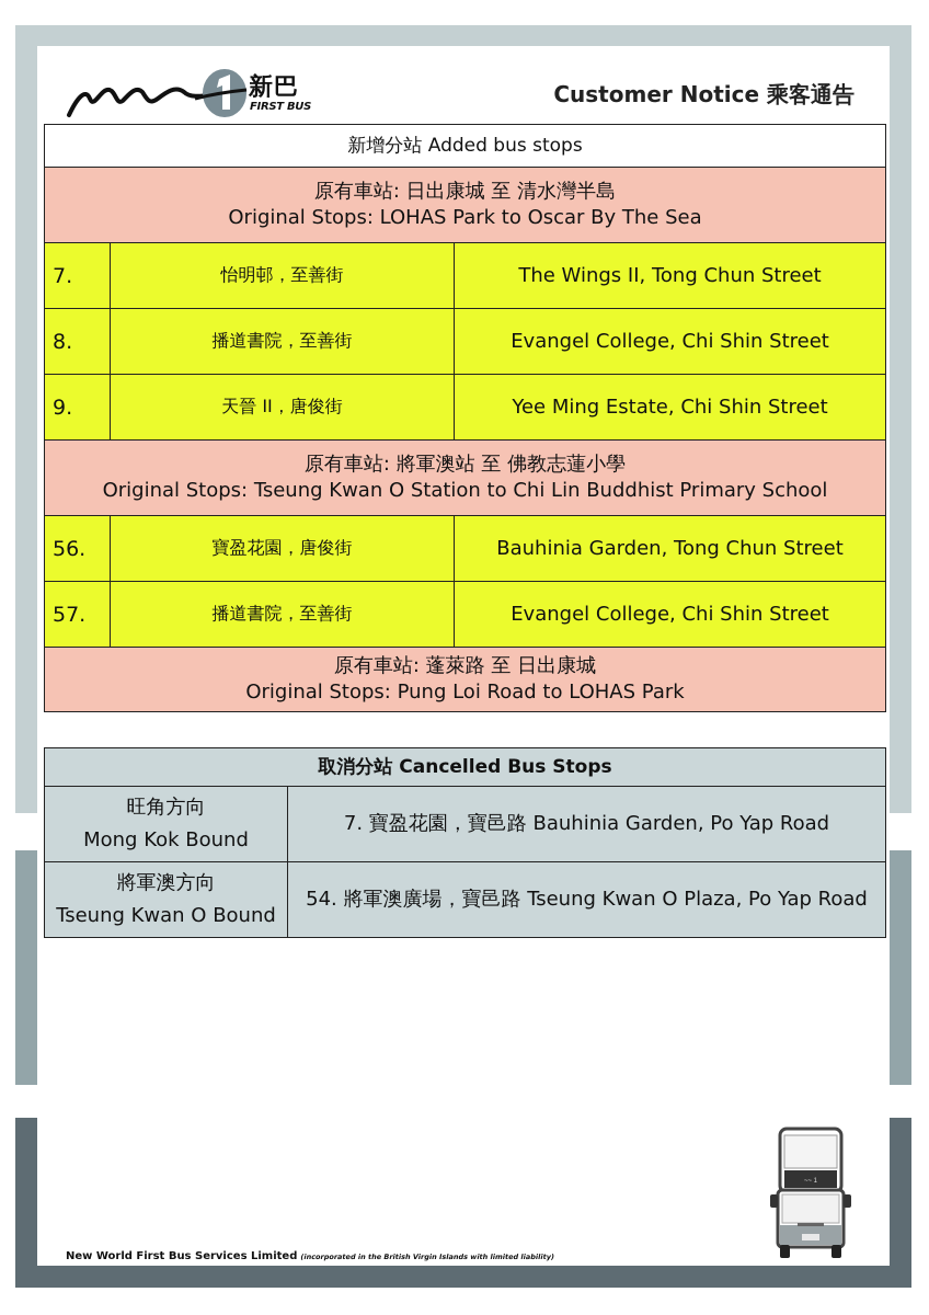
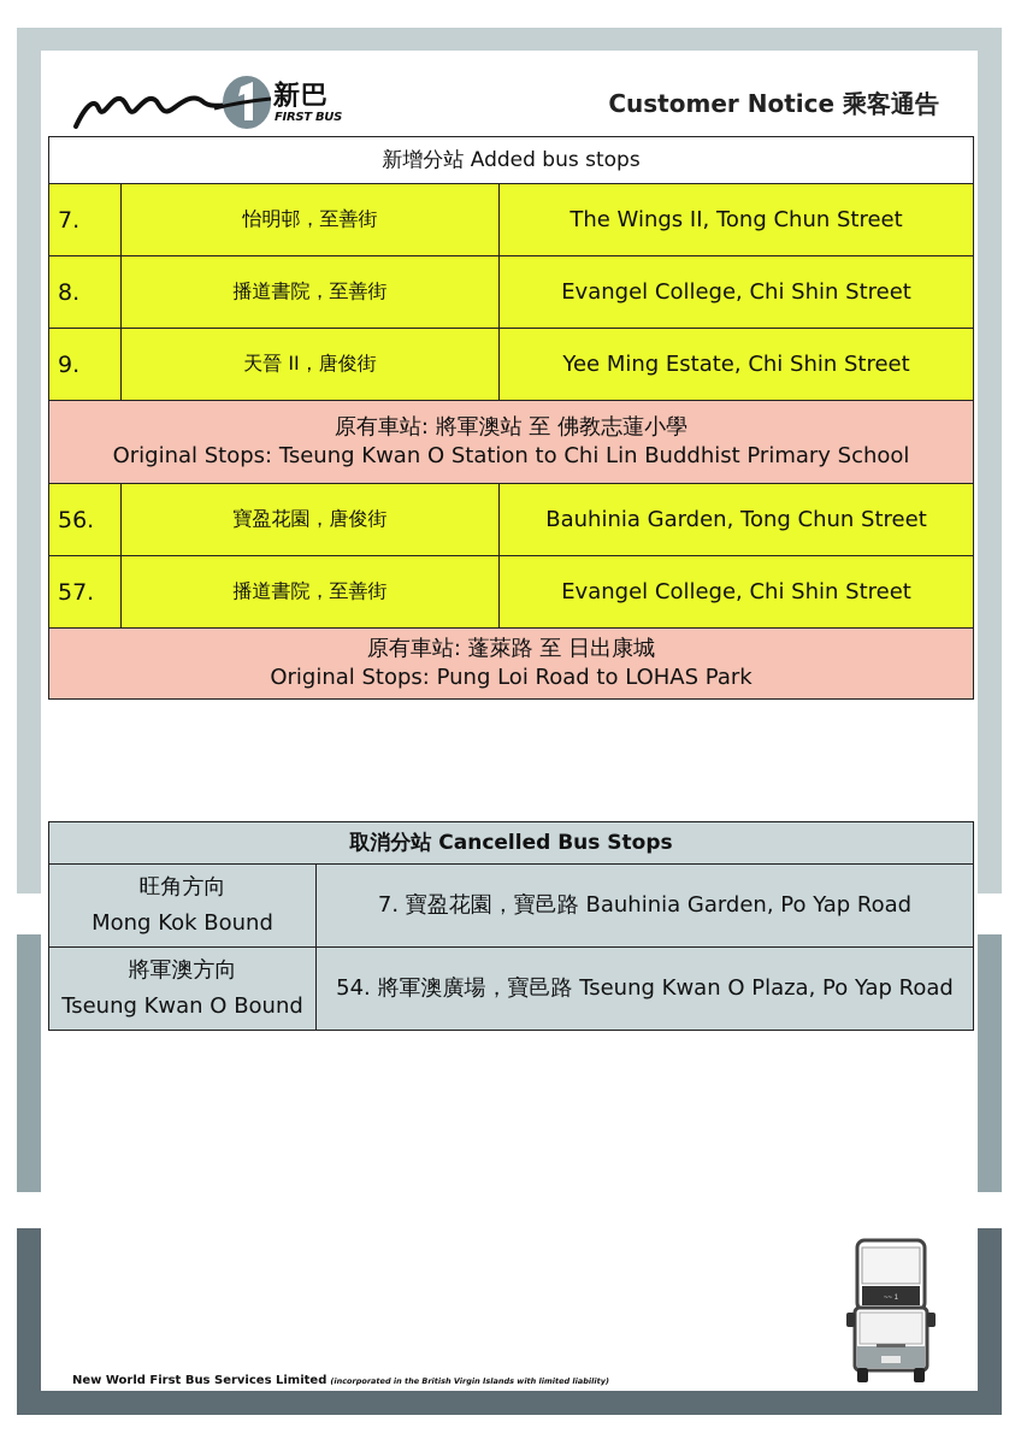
  新巴
  FIRST BUS
  Customer Notice 乘客通告
  新增分站 Added bus stops
- 原有車站: 日出康城 至 清水灣半島 Original Stops: LOHAS Park to Oscar By The Sea
  7.	怡明邨，至善街	The Wings II, Tong Chun Street
  8.	播道書院，至善街	Evangel College, Chi Shin Street
  9.	天晉 II，唐俊街	Yee Ming Estate, Chi Shin Street
  原有車站: 將軍澳站 至 佛教志蓮小學 Original Stops: Tseung Kwan O Station to Chi Lin Buddhist Primary School
  56.	寶盈花園，唐俊街	Bauhinia Garden, Tong Chun Street
  57.	播道書院，至善街	Evangel College, Chi Shin Street
  原有車站: 蓬萊路 至 日出康城 Original Stops: Pung Loi Road to LOHAS Park
  取消分站 Cancelled Bus Stops
  旺角方向 Mong Kok Bound	7. 寶盈花園，寶邑路 Bauhinia Garden, Po Yap Road
  將軍澳方向 Tseung Kwan O Bound	54. 將軍澳廣場，寶邑路 Tseung Kwan O Plaza, Po Yap Road
  New World First Bus Services Limited (incorporated in the British Virgin Islands with limited liability)
